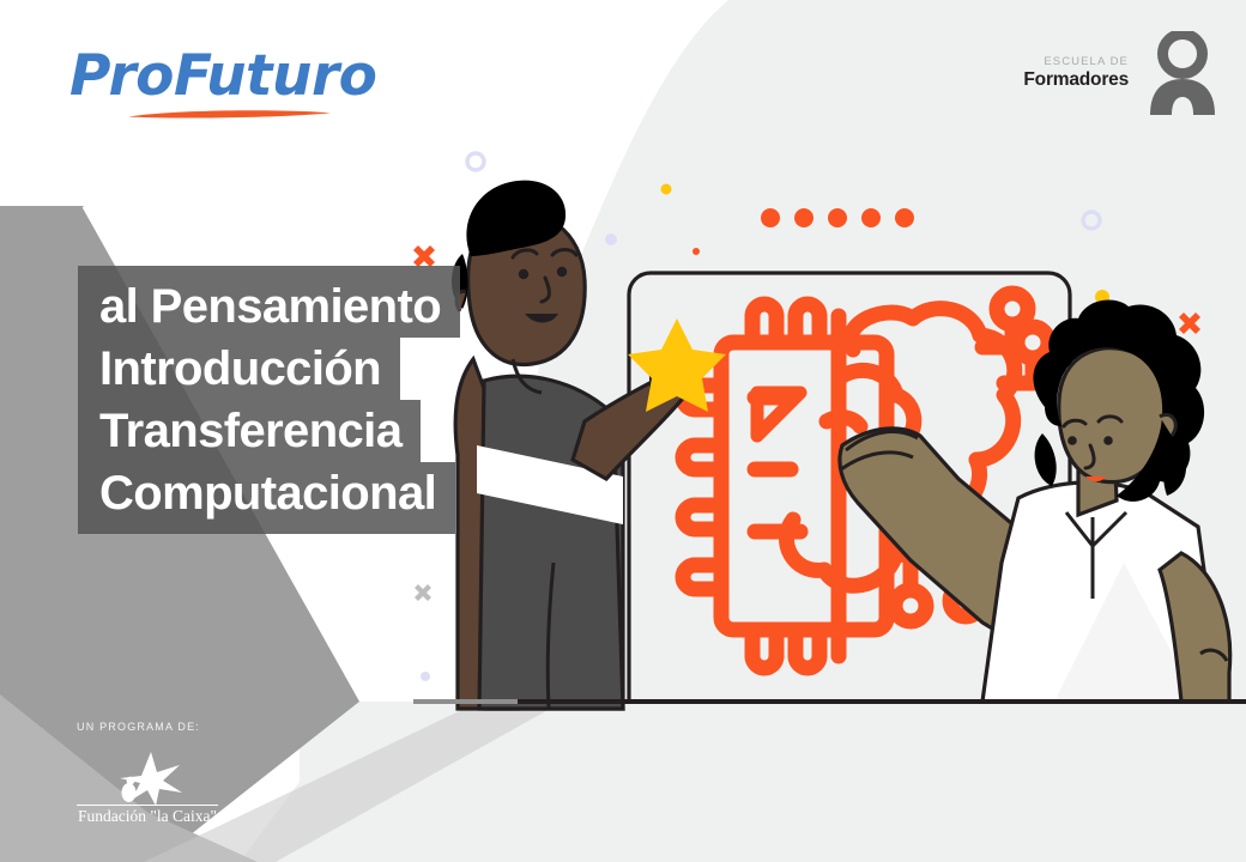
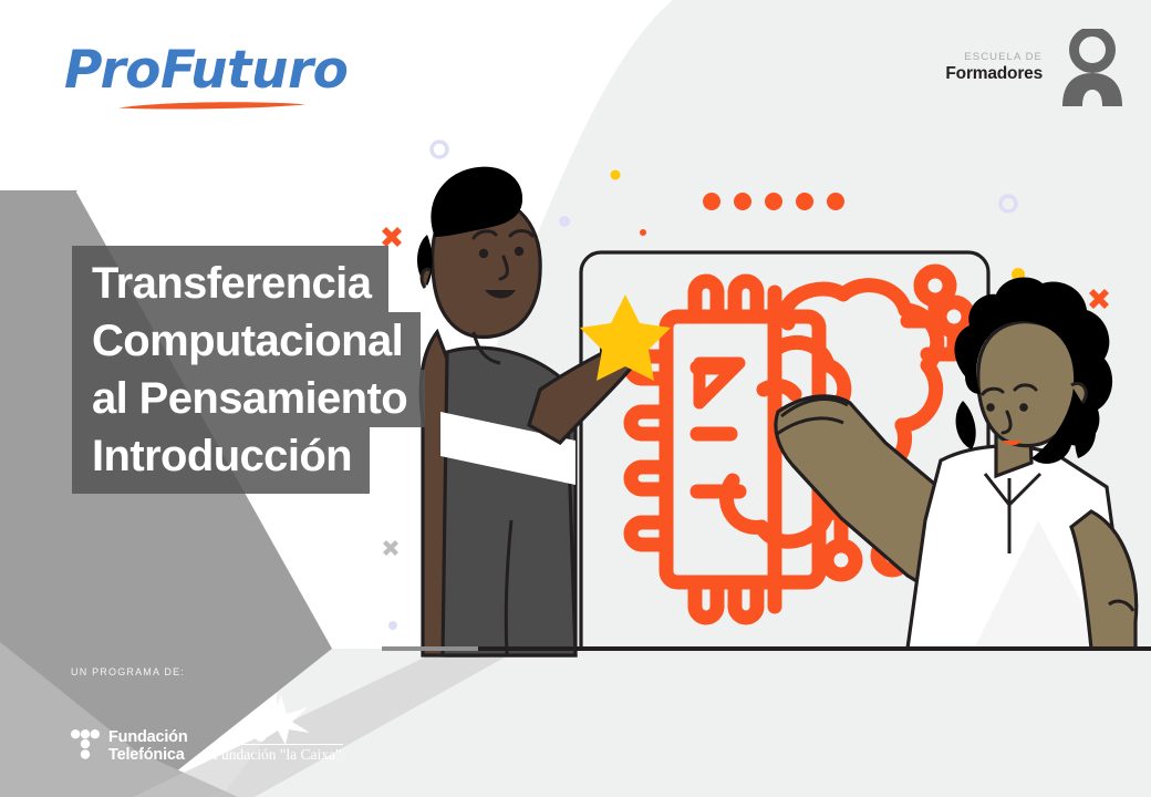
  ProFuturo
  ESCUELA DE
  Formadores
- al Pensamiento
+ Transferencia
- Introducción
+ Computacional
- Transferencia
+ al Pensamiento
- Computacional
+ Introducción
  UN PROGRAMA DE:
+ Fundación
+ Telefónica
  Fundación "la Caixa"
